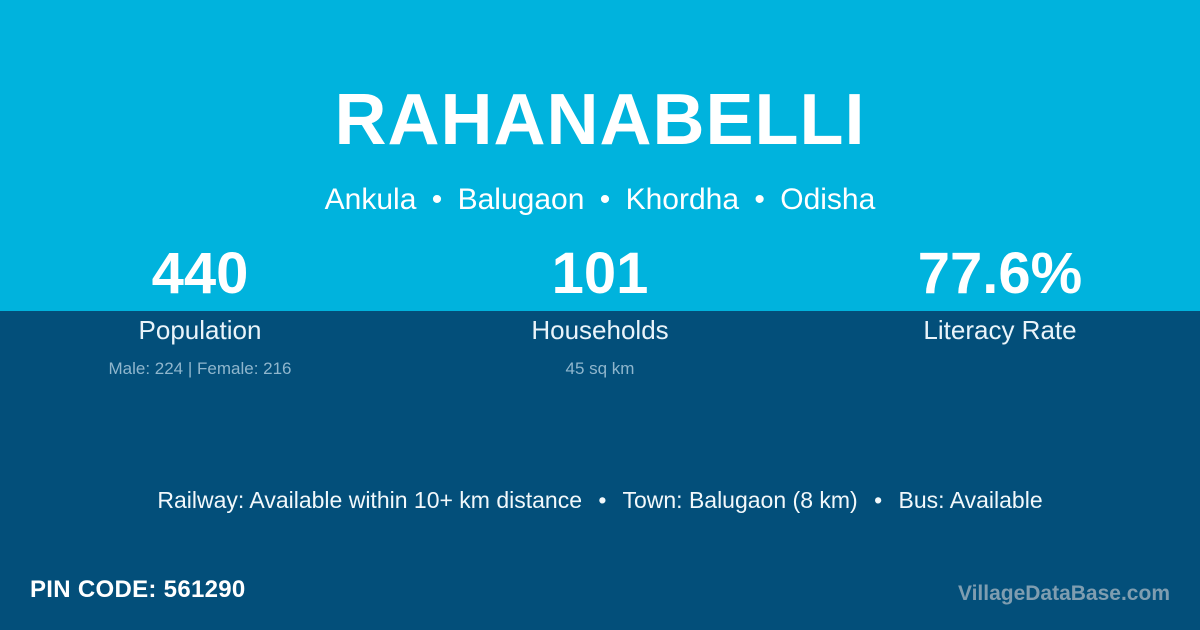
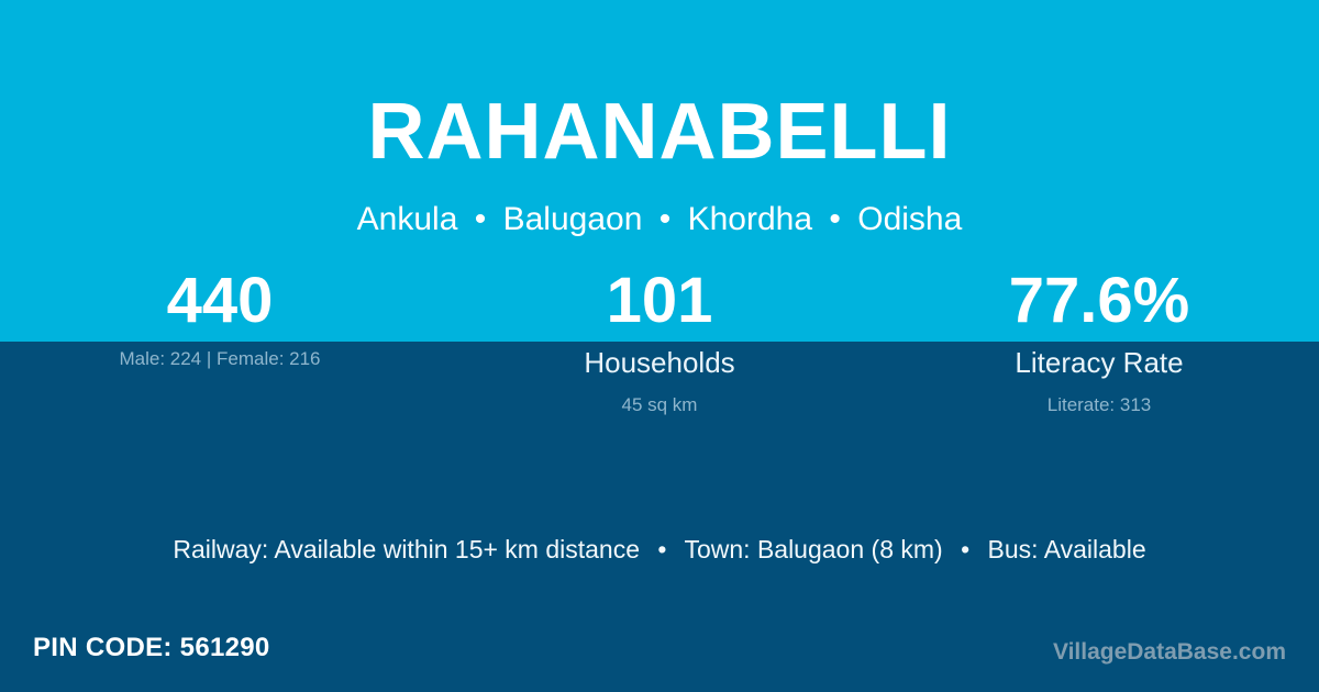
  RAHANABELLI
  Ankula • Balugaon • Khordha • Odisha
  440
- Population
  Male: 224 | Female: 216
  101
  Households
  45 sq km
  77.6%
  Literacy Rate
+ Literate: 313
- Railway: Available within 10+ km distance • Town: Balugaon (8 km) • Bus: Available
+ Railway: Available within 15+ km distance • Town: Balugaon (8 km) • Bus: Available
  PIN CODE: 561290
  VillageDataBase.com
